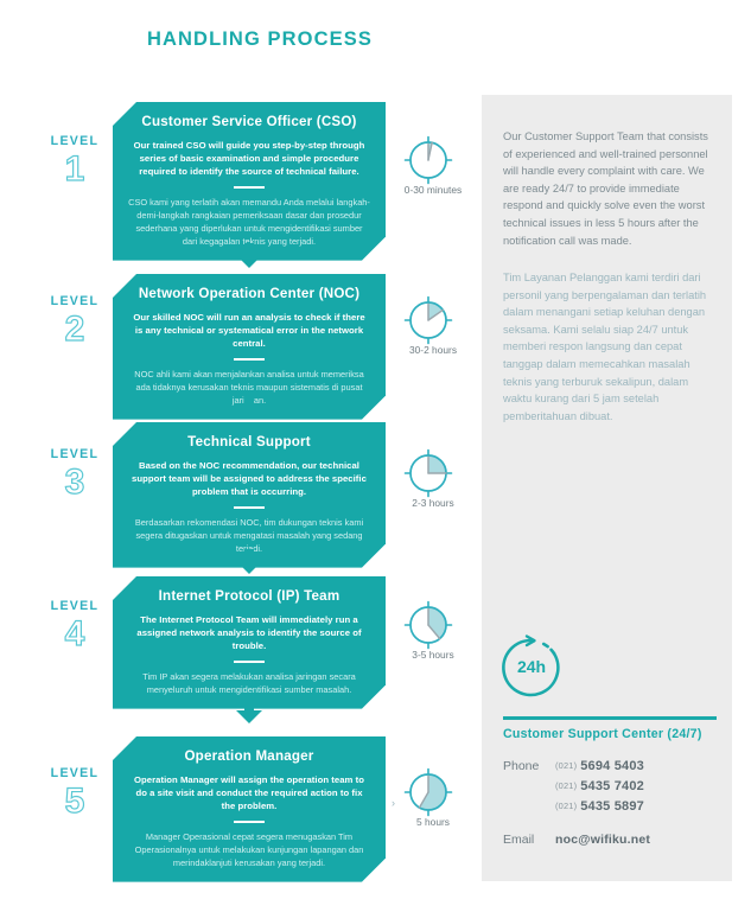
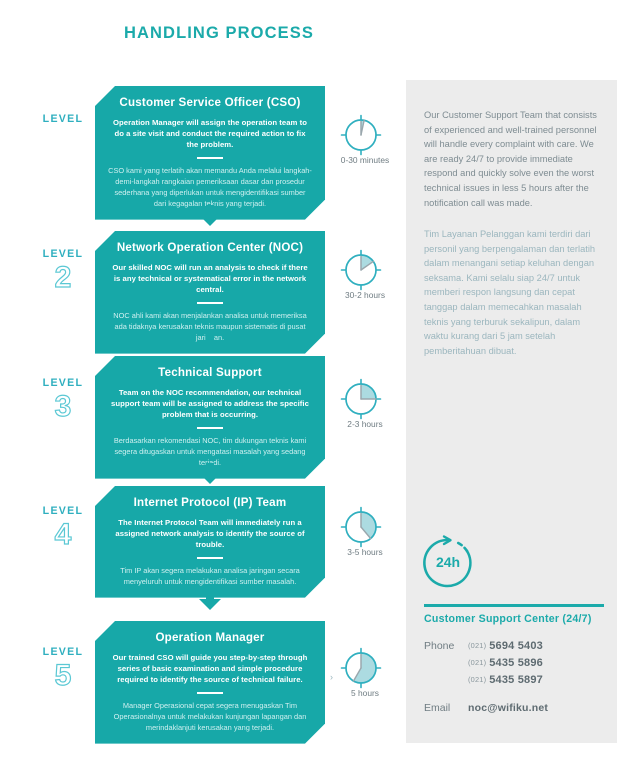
  HANDLING PROCESS
  Our Customer Support Team that consists of experienced and well-trained personnel will handle every complaint with care. We are ready 24/7 to provide immediate respond and quickly solve even the worst technical issues in less 5 hours after the notification call was made.
  Tim Layanan Pelanggan kami terdiri dari personil yang berpengalaman dan terlatih dalam menangani setiap keluhan dengan seksama. Kami selalu siap 24/7 untuk memberi respon langsung dan cepat tanggap dalam memecahkan masalah teknis yang terburuk sekalipun, dalam waktu kurang dari 5 jam setelah pemberitahuan dibuat.
  24h
  Customer Support Center (24/7)
  Phone (021) 5694 5403
- (021) 5435 7402
+ (021) 5435 5896
  (021) 5435 5897
  Email noc@wifiku.net
  LEVEL
- 1
  Customer Service Officer (CSO)
- Our trained CSO will guide you step-by-step through series of basic examination and simple procedure required to identify the source of technical failure.
+ Operation Manager will assign the operation team to do a site visit and conduct the required action to fix the problem.
  CSO kami yang terlatih akan memandu Anda melalui langkah-demi-langkah rangkaian pemeriksaan dasar dan prosedur sederhana yang diperlukan untuk mengidentifikasi sumber dari kegagalan teknis yang terjadi.
  0-30 minutes
  LEVEL
  2
  Network Operation Center (NOC)
  Our skilled NOC will run an analysis to check if there is any technical or systematical error in the network central.
  NOC ahli kami akan menjalankan analisa untuk memeriksa ada tidaknya kerusakan teknis maupun sistematis di pusat jarian.
  30-2 hours
  LEVEL
  3
  Technical Support
- Based on the NOC recommendation, our technical support team will be assigned to address the specific problem that is occurring.
+ Team on the NOC recommendation, our technical support team will be assigned to address the specific problem that is occurring.
  Berdasarkan rekomendasi NOC, tim dukungan teknis kami segera ditugaskan untuk mengatasi masalah yang sedang terjadi.
  2-3 hours
  LEVEL
  4
  Internet Protocol (IP) Team
  The Internet Protocol Team will immediately run a assigned network analysis to identify the source of trouble.
  Tim IP akan segera melakukan analisa jaringan secara menyeluruh untuk mengidentifikasi sumber masalah.
  3-5 hours
  LEVEL
  5
  Operation Manager
- Operation Manager will assign the operation team to do a site visit and conduct the required action to fix the problem.
+ Our trained CSO will guide you step-by-step through series of basic examination and simple procedure required to identify the source of technical failure.
  Manager Operasional cepat segera menugaskan Tim Operasionalnya untuk melakukan kunjungan lapangan dan merindaklanjuti kerusakan yang terjadi.
  5 hours
  ›
